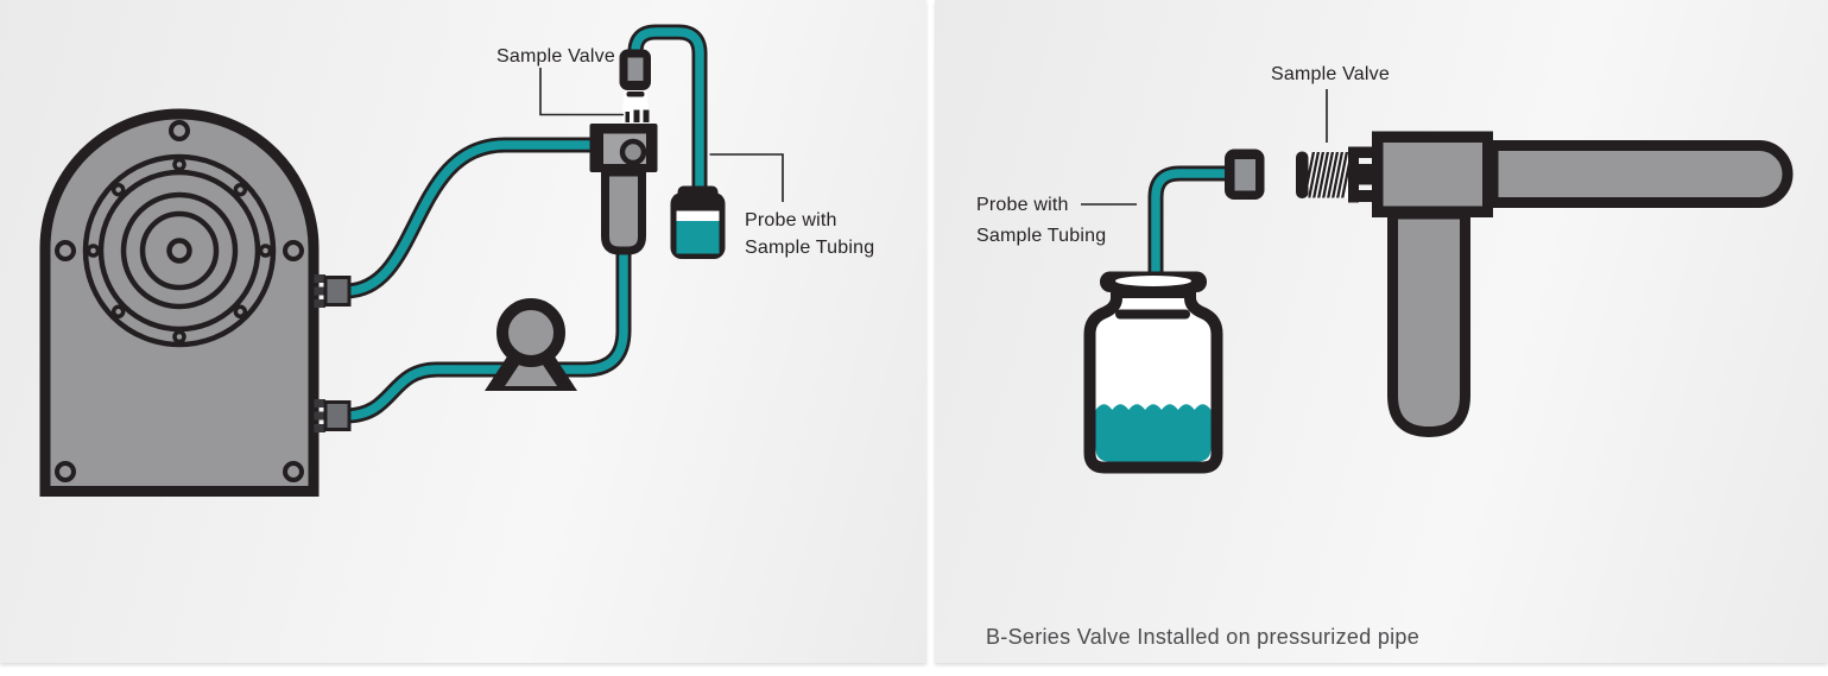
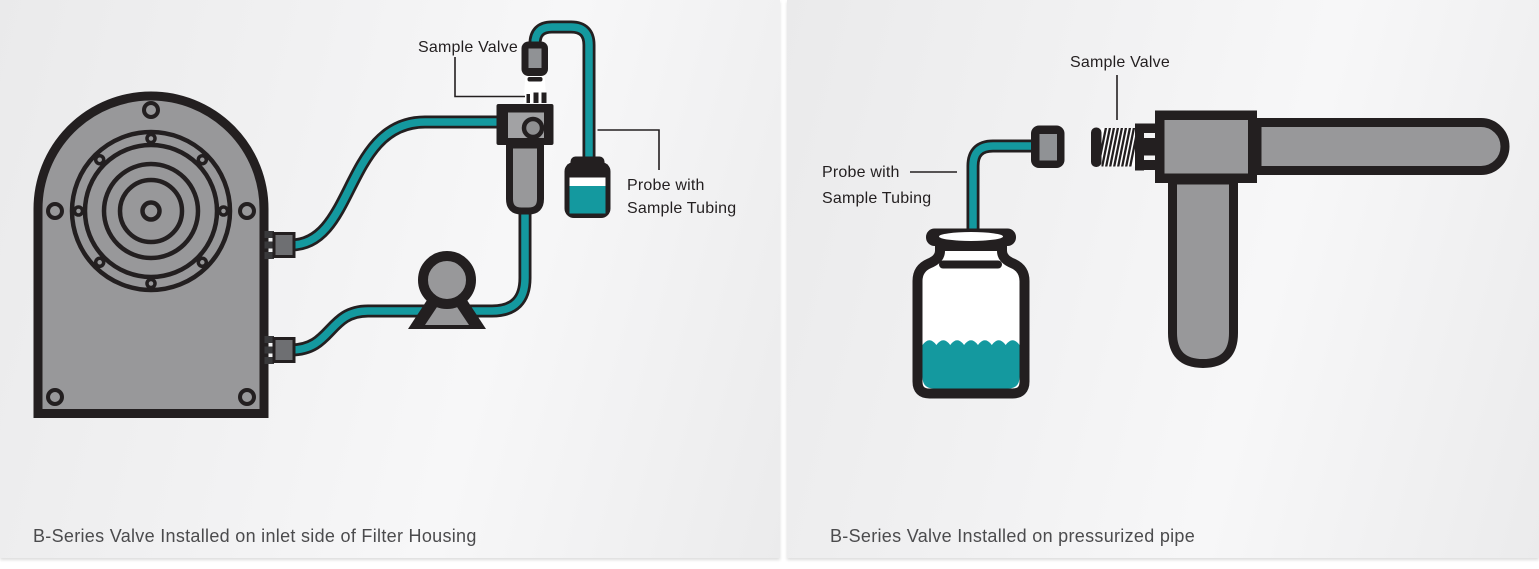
  Sample Valve
  Probe with
  Sample Tubing
+ B-Series Valve Installed on inlet side of Filter Housing
  Sample Valve
  Probe with
  Sample Tubing
  B-Series Valve Installed on pressurized pipe
